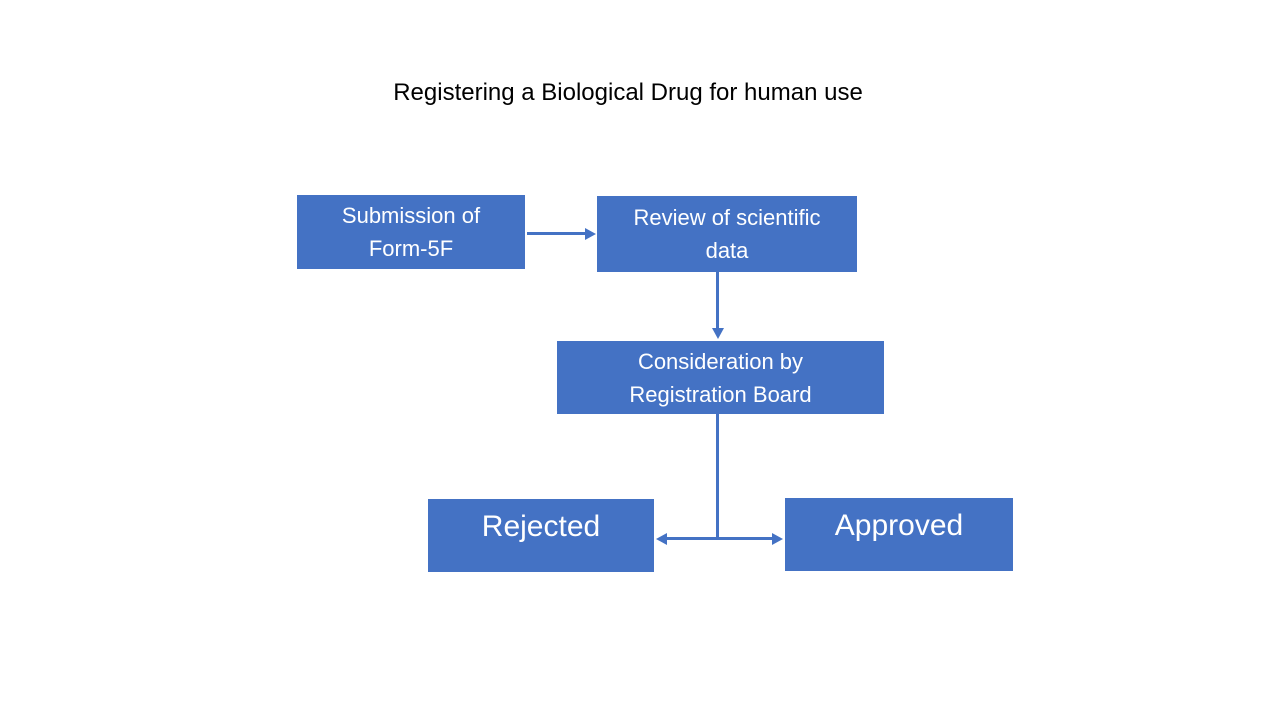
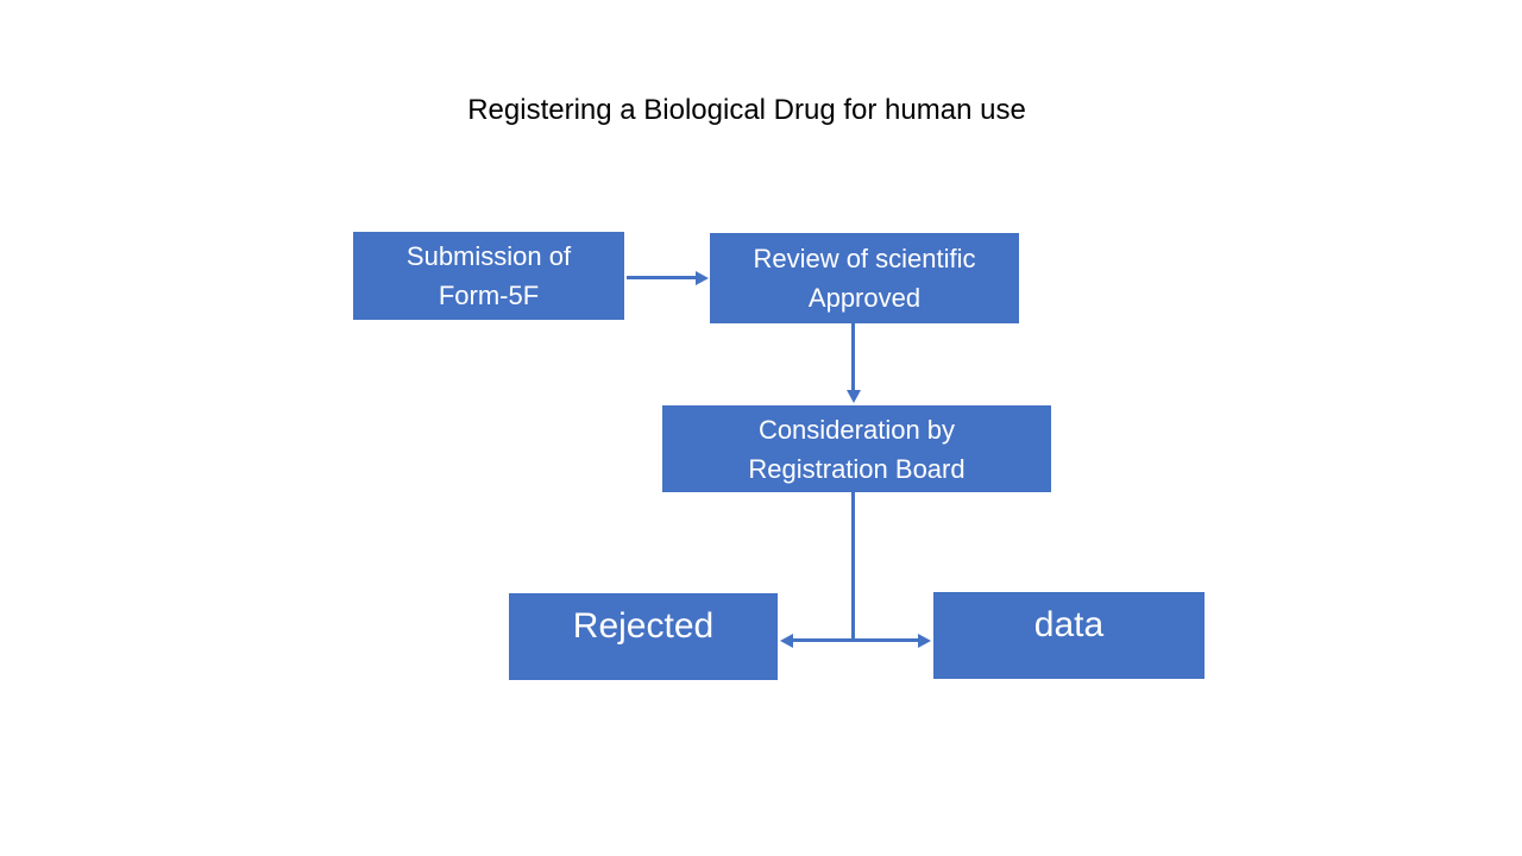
  Registering a Biological Drug for human use
  Submission of
  Form-5F
  Review of scientific
- data
+ Approved
  Consideration by
  Registration Board
  Rejected
- Approved
+ data
